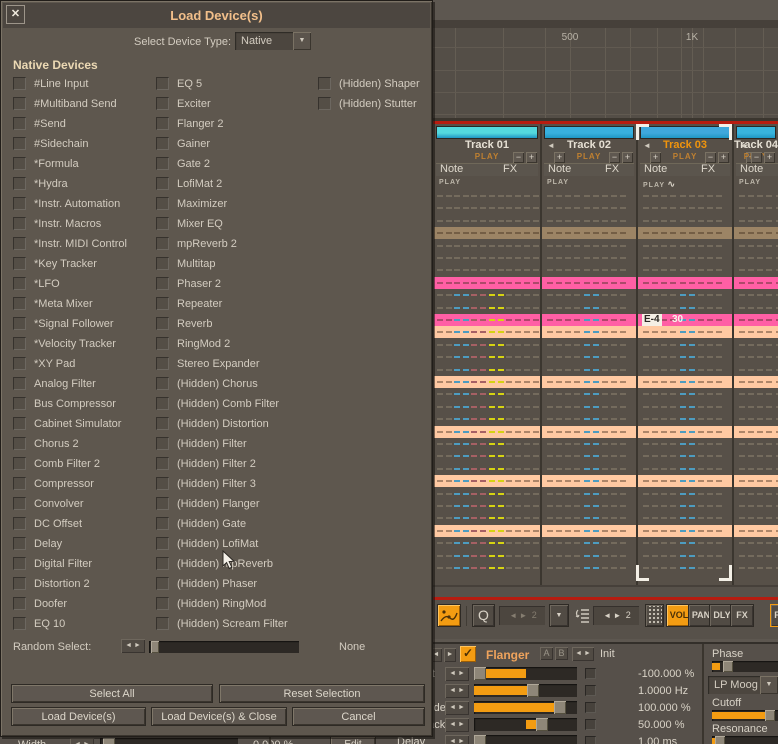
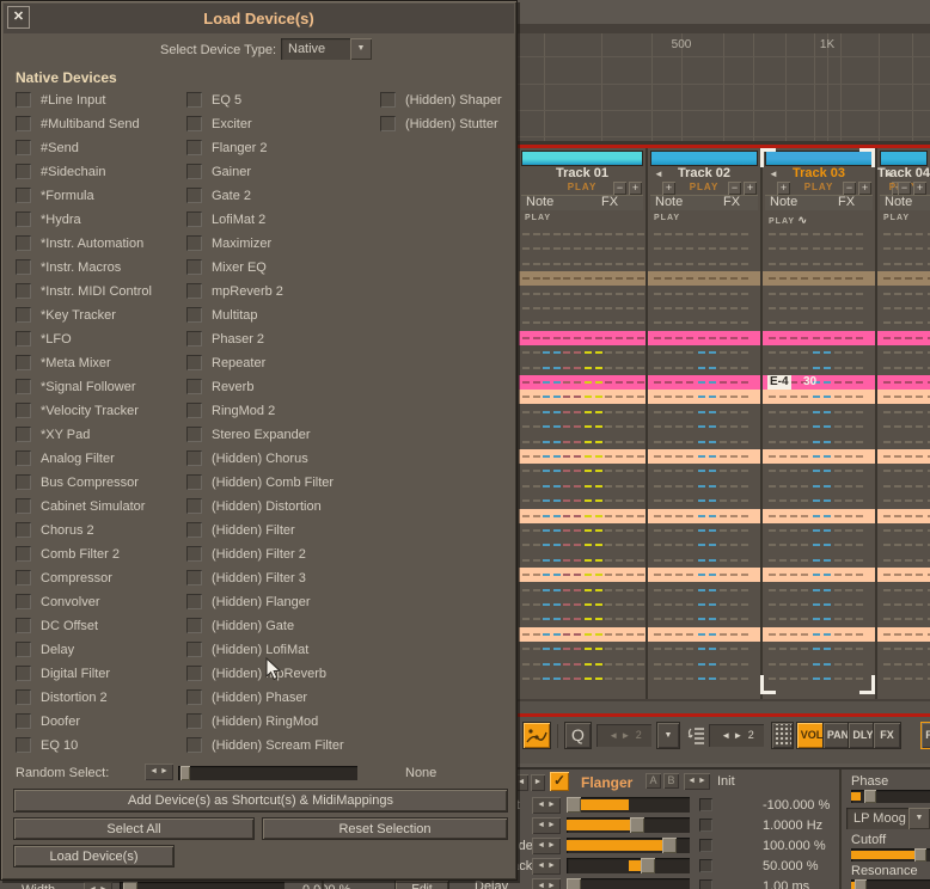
  500
  1K
  Track 01
  PLAY
  −
  +
  Note
  FX
  ◄
  Track 02
  +
  PLAY
  −
  +
  Note
  FX
  ◄
  Track 03
  +
  PLAY
  −
  +
  Note
  FX
  E-4
  30
  ◄
  Track 04
  −
  +
  Note
  Q
  ◄ ► 2
  ◄ ► 2
  VOL
  PAN
  DLY
  FX
  F
  ✓
  Flanger
  A
  B
  Init
  -100.000 %
  1.0000 Hz
  100.000 %
  50.000 %
  Delay
  1.00 ms
  Phase
  LP Moog
  Cutoff
  Resonance
  Load Device(s)
  ✕
  Select Device Type:
  Native
  Native Devices
  #Line Input
  #Multiband Send
  #Send
  #Sidechain
  *Formula
  *Hydra
  *Instr. Automation
  *Instr. Macros
  *Instr. MIDI Control
  *Key Tracker
  *LFO
  *Meta Mixer
  *Signal Follower
  *Velocity Tracker
  *XY Pad
  Analog Filter
  Bus Compressor
  Cabinet Simulator
  Chorus 2
  Comb Filter 2
  Compressor
  Convolver
  DC Offset
  Delay
  Digital Filter
  Distortion 2
  Doofer
  EQ 10
  EQ 5
  Exciter
  Flanger 2
  Gainer
  Gate 2
  LofiMat 2
  Maximizer
  Mixer EQ
  mpReverb 2
  Multitap
  Phaser 2
  Repeater
  Reverb
  RingMod 2
  Stereo Expander
  (Hidden) Chorus
  (Hidden) Comb Filter
  (Hidden) Distortion
  (Hidden) Filter
  (Hidden) Filter 2
  (Hidden) Filter 3
  (Hidden) Flanger
  (Hidden) Gate
  (Hidden) LofiMat
  (Hidden)pReverb
  (Hidden) Phaser
  (Hidden) RingMod
  (Hidden) Scream Filter
  (Hidden) Shaper
  (Hidden) Stutter
  Random Select:
  None
+ Add Device(s) as Shortcut(s) & MidiMappings
  Select All
  Reset Selection
  Load Device(s)
- Load Device(s) & Close
- Cancel
